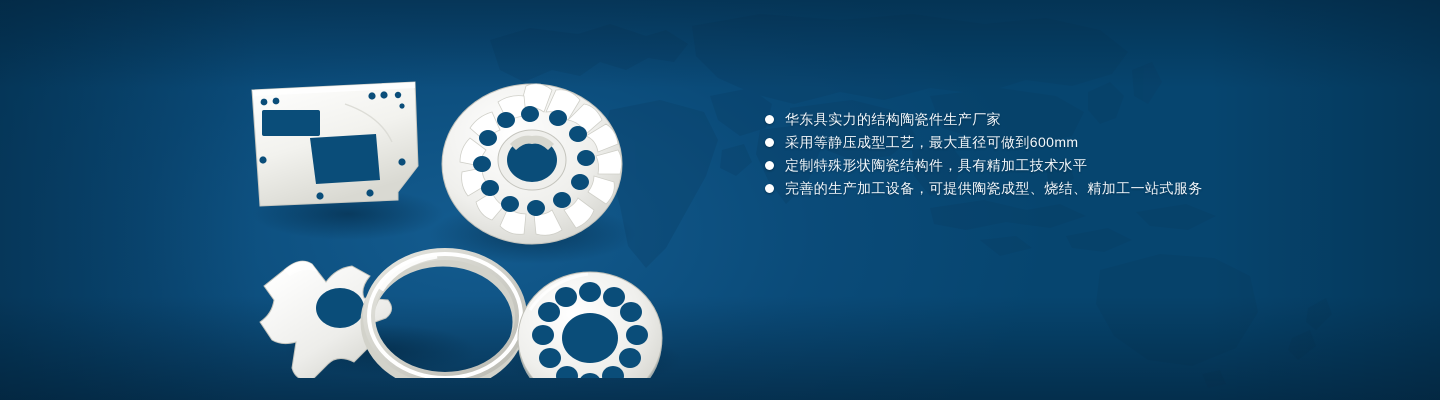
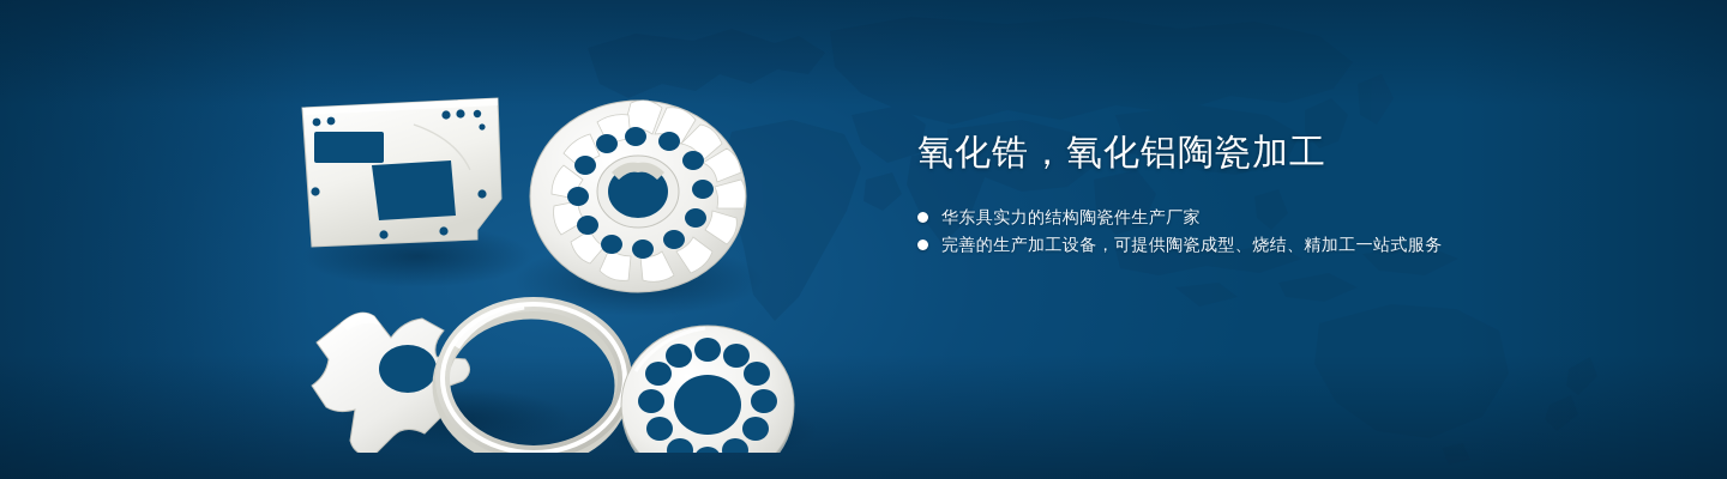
+ 氧化锆，氧化铝陶瓷加工
  华东具实力的结构陶瓷件生产厂家
- 采用等静压成型工艺，最大直径可做到600mm
- 定制特殊形状陶瓷结构件，具有精加工技术水平
  完善的生产加工设备，可提供陶瓷成型、烧结、精加工一站式服务
